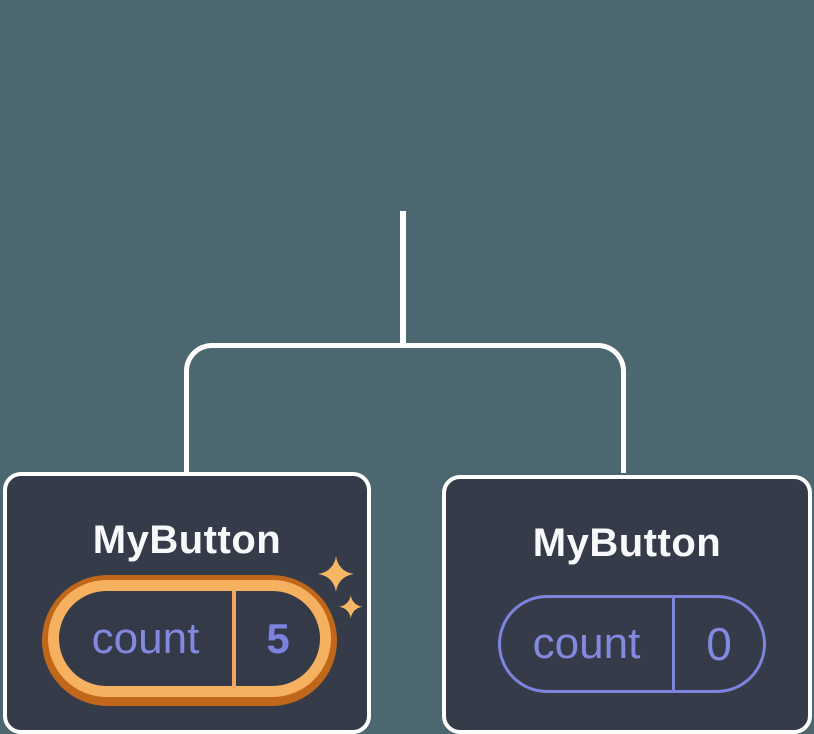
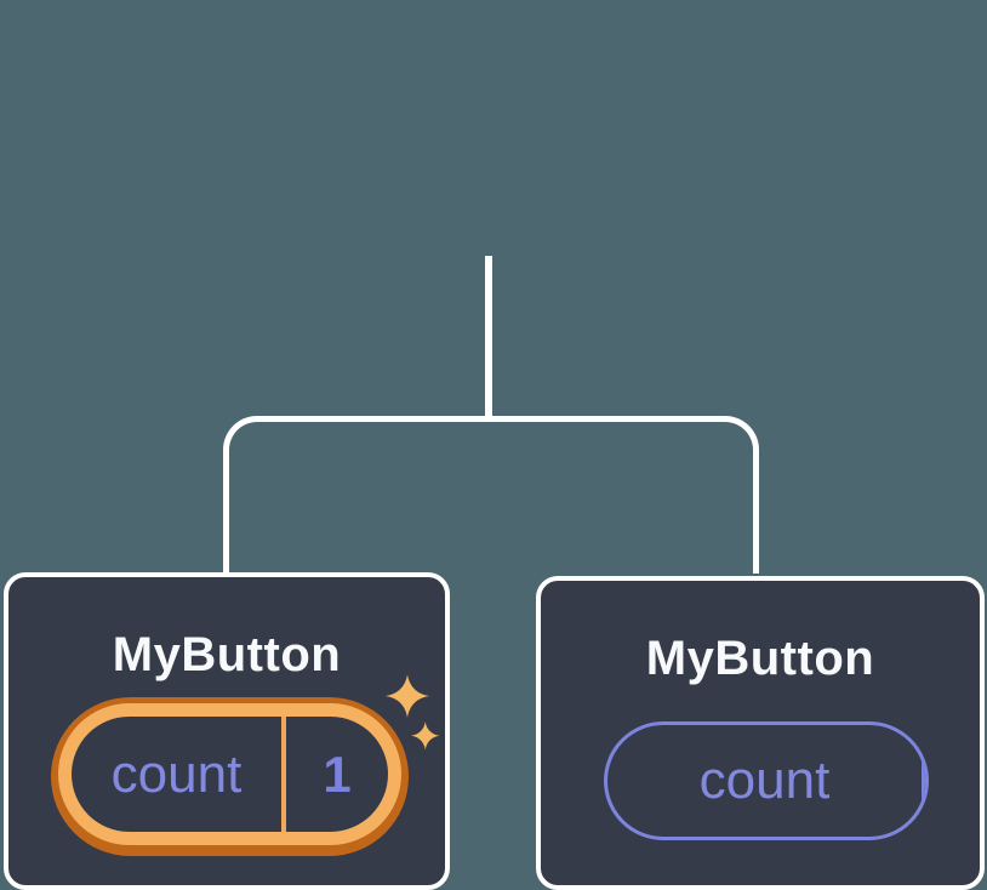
  MyButton
  count
- 5
+ 1
  MyButton
  count
- 0
